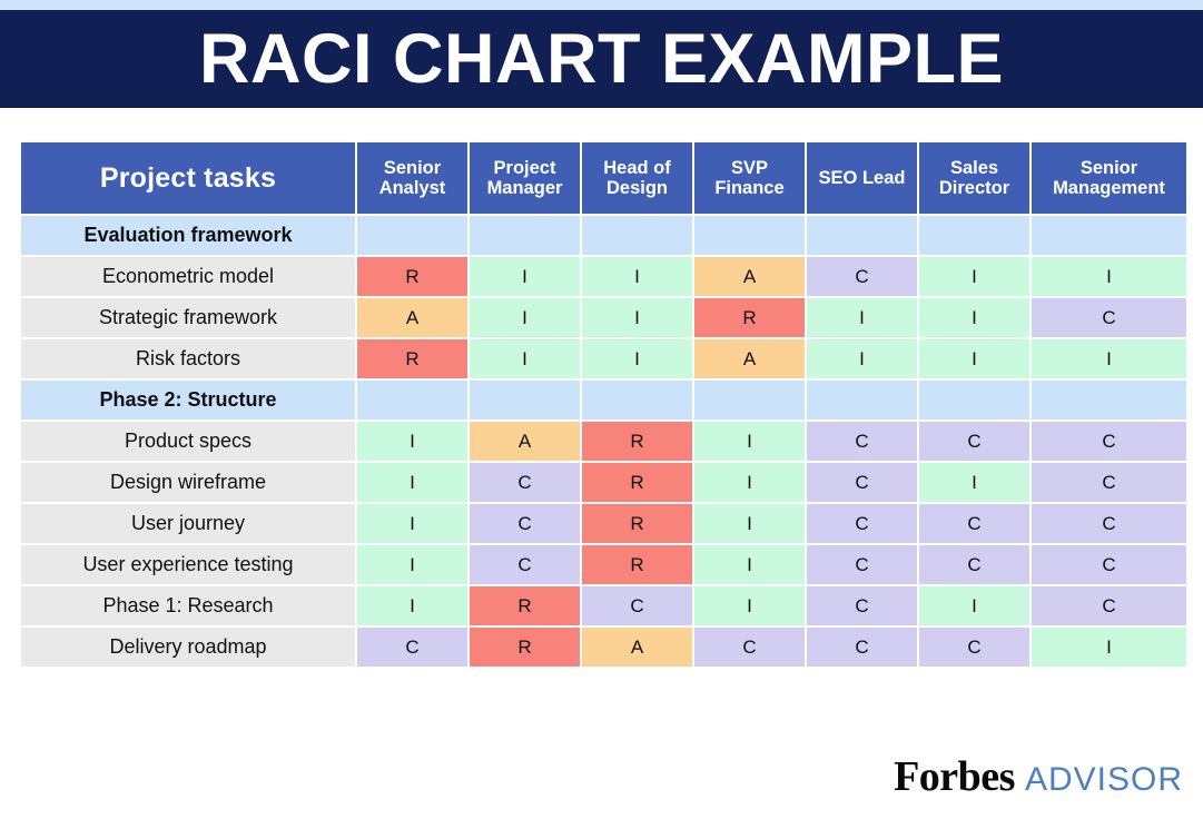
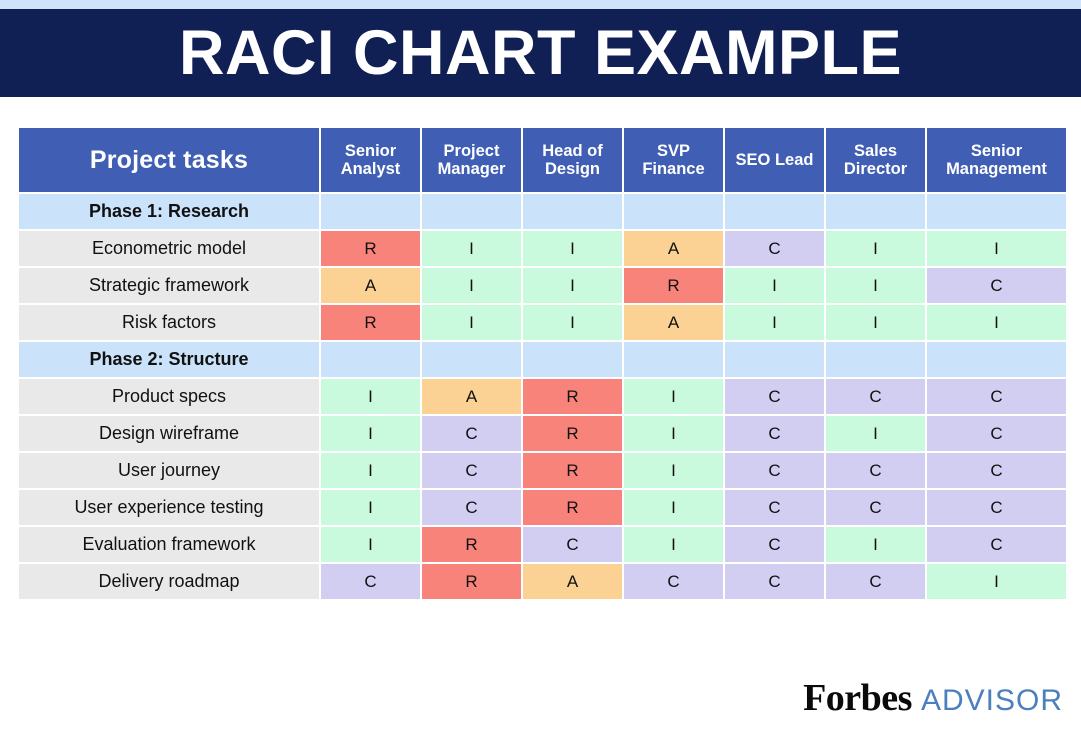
  RACI CHART EXAMPLE
  Project tasks	Senior Analyst	Project Manager	Head of Design	SVP Finance	SEO Lead	Sales Director	Senior Management
- Evaluation framework
+ Phase 1: Research
  Econometric model	R	I	I	A	C	I	I
  Strategic framework	A	I	I	R	I	I	C
  Risk factors	R	I	I	A	I	I	I
  Phase 2: Structure
  Product specs	I	A	R	I	C	C	C
  Design wireframe	I	C	R	I	C	I	C
  User journey	I	C	R	I	C	C	C
  User experience testing	I	C	R	I	C	C	C
- Phase 1: Research	I	R	C	I	C	I	C
+ Evaluation framework	I	R	C	I	C	I	C
  Delivery roadmap	C	R	A	C	C	C	I
  Forbes
  ADVISOR
